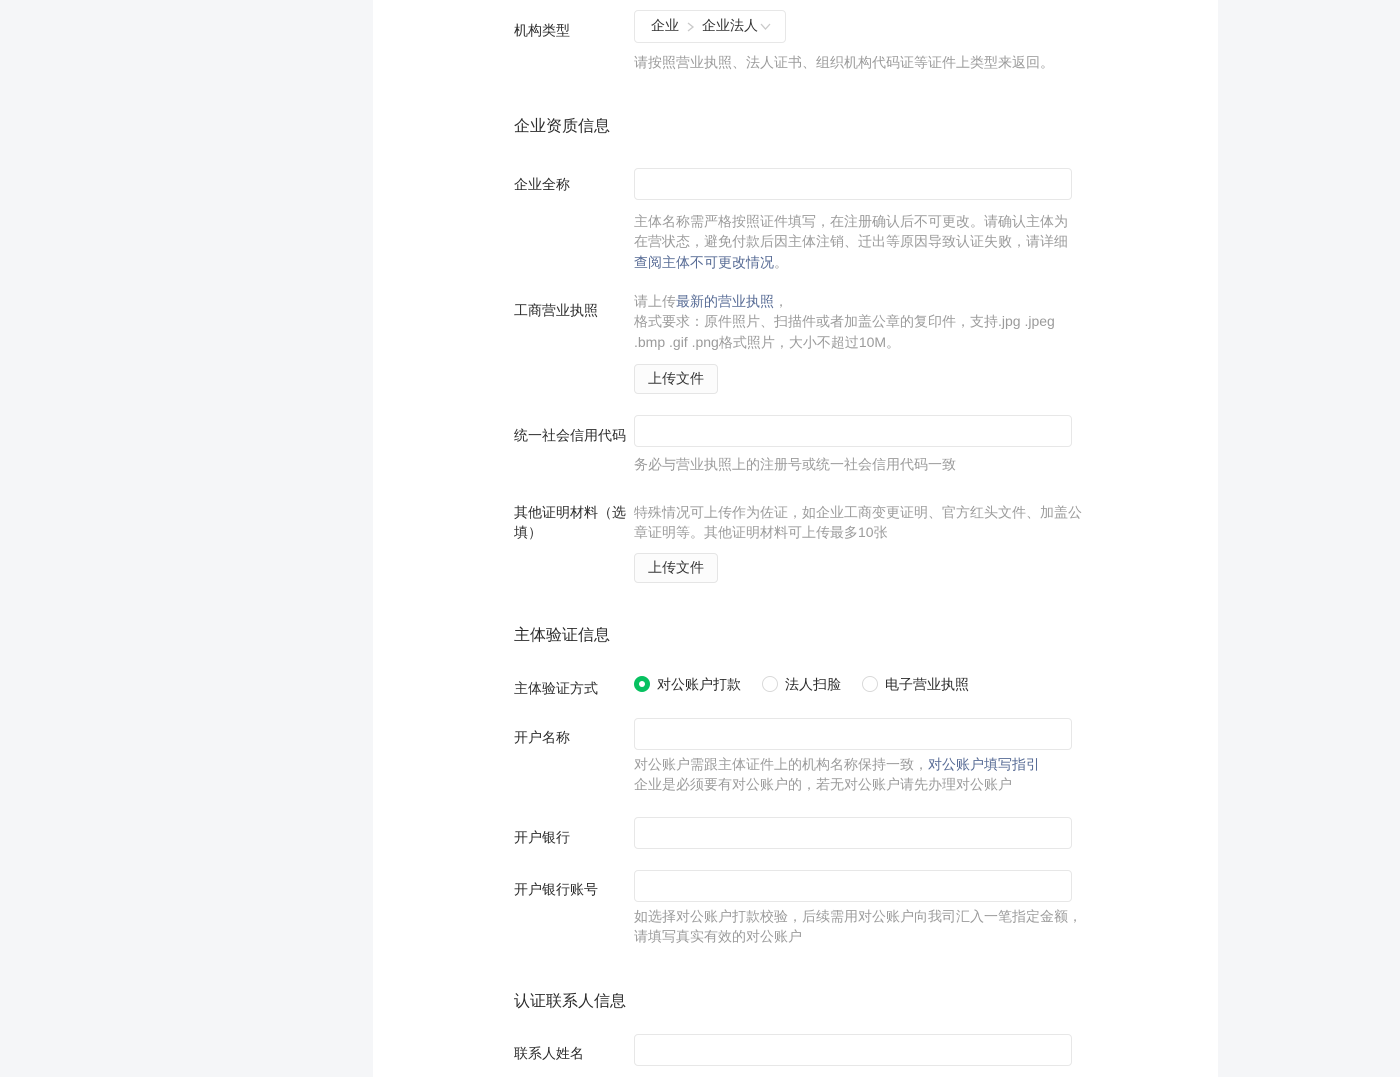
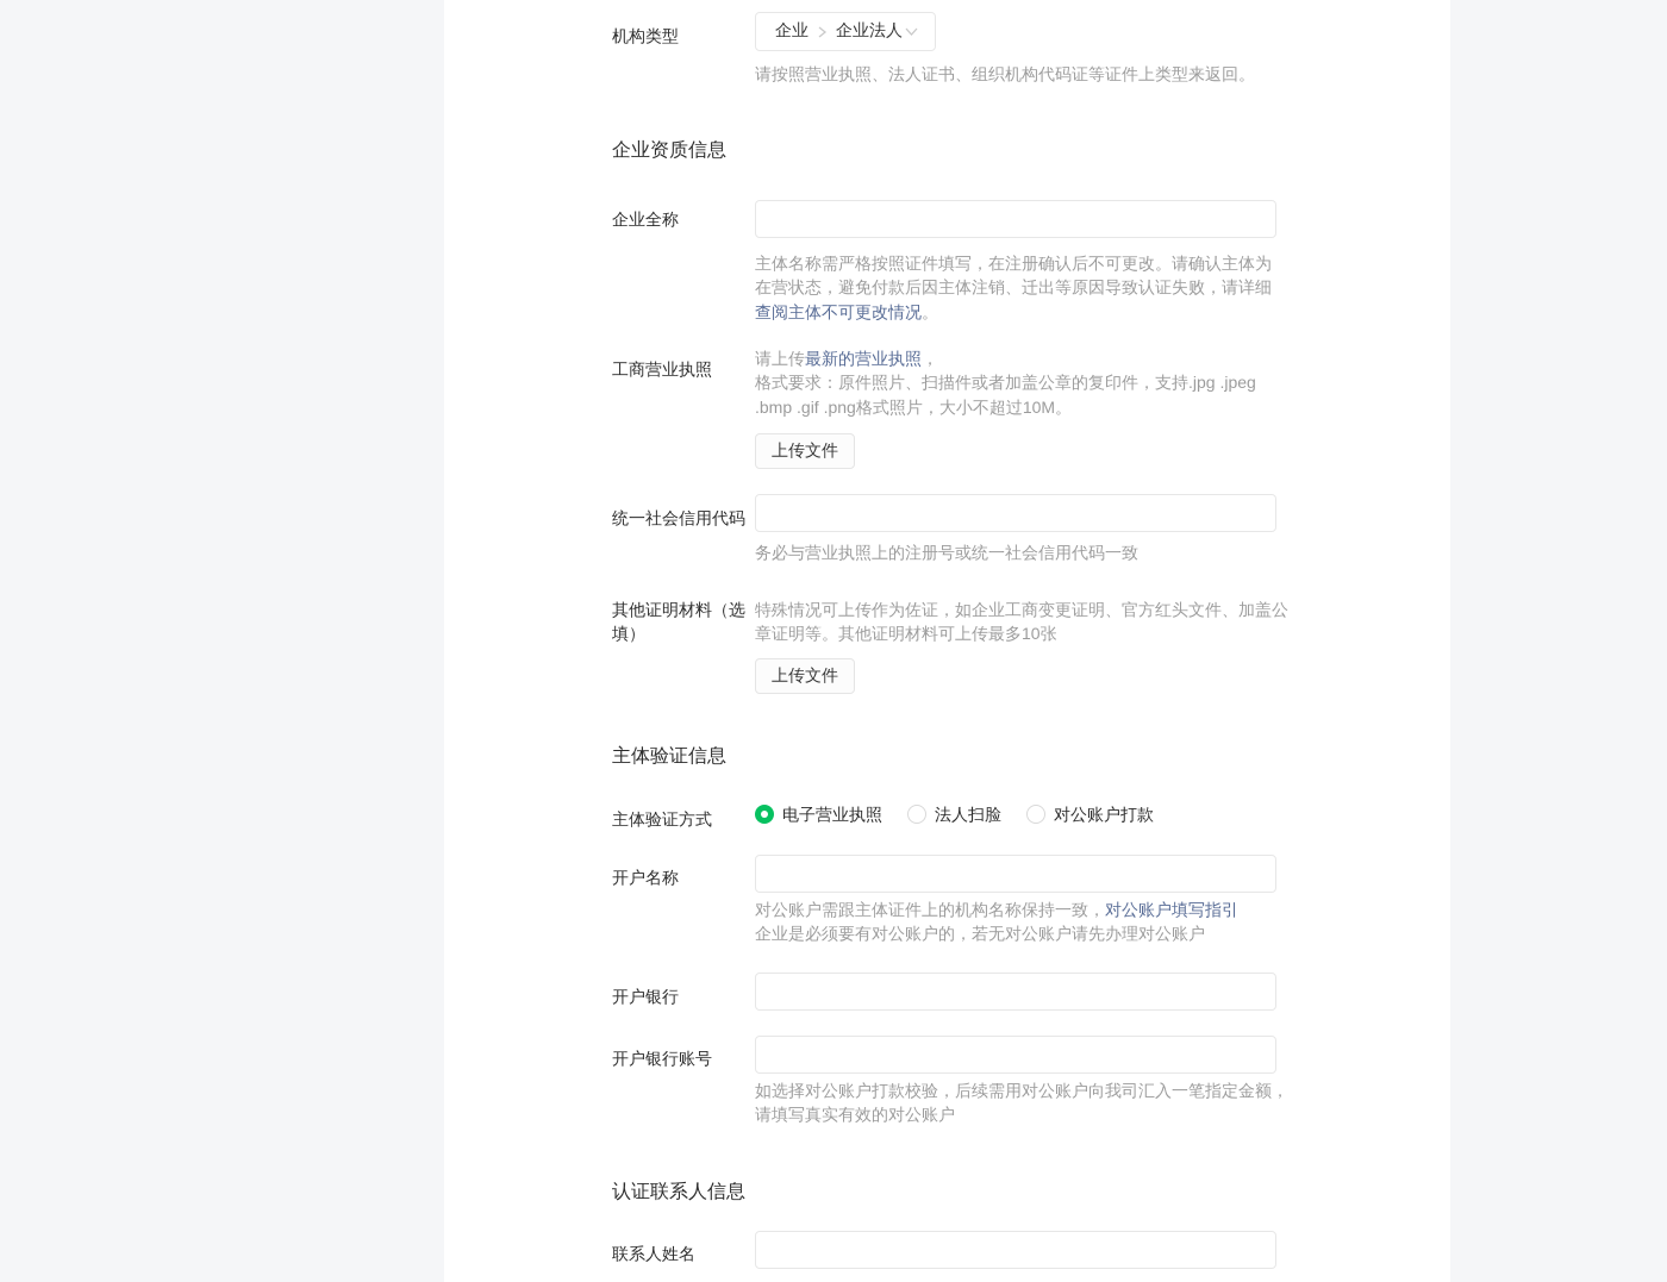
  机构类型
  企业
  企业法人
  请按照营业执照、法人证书、组织机构代码证等证件上类型来返回。
  企业资质信息
  企业全称
  主体名称需严格按照证件填写，在注册确认后不可更改。请确认主体为在营状态，避免付款后因主体注销、迁出等原因导致认证失败，请详细查阅主体不可更改情况。
  工商营业执照
  请上传最新的营业执照，
  格式要求：原件照片、扫描件或者加盖公章的复印件，支持.jpg .jpeg .bmp .gif .png格式照片，大小不超过10M。
  上传文件
  统一社会信用代码
  务必与营业执照上的注册号或统一社会信用代码一致
  其他证明材料（选填）
  特殊情况可上传作为佐证，如企业工商变更证明、官方红头文件、加盖公章证明等。其他证明材料可上传最多10张
  上传文件
  主体验证信息
  主体验证方式
- 对公账户打款
+ 电子营业执照
  法人扫脸
- 电子营业执照
+ 对公账户打款
  开户名称
  对公账户需跟主体证件上的机构名称保持一致，对公账户填写指引
  企业是必须要有对公账户的，若无对公账户请先办理对公账户
  开户银行
  开户银行账号
  如选择对公账户打款校验，后续需用对公账户向我司汇入一笔指定金额，请填写真实有效的对公账户
  认证联系人信息
  联系人姓名
